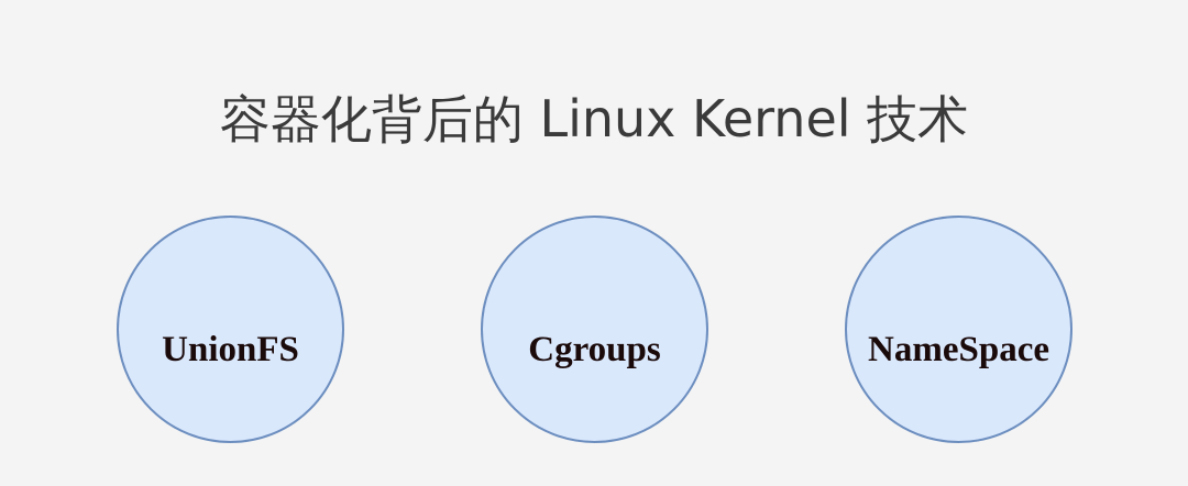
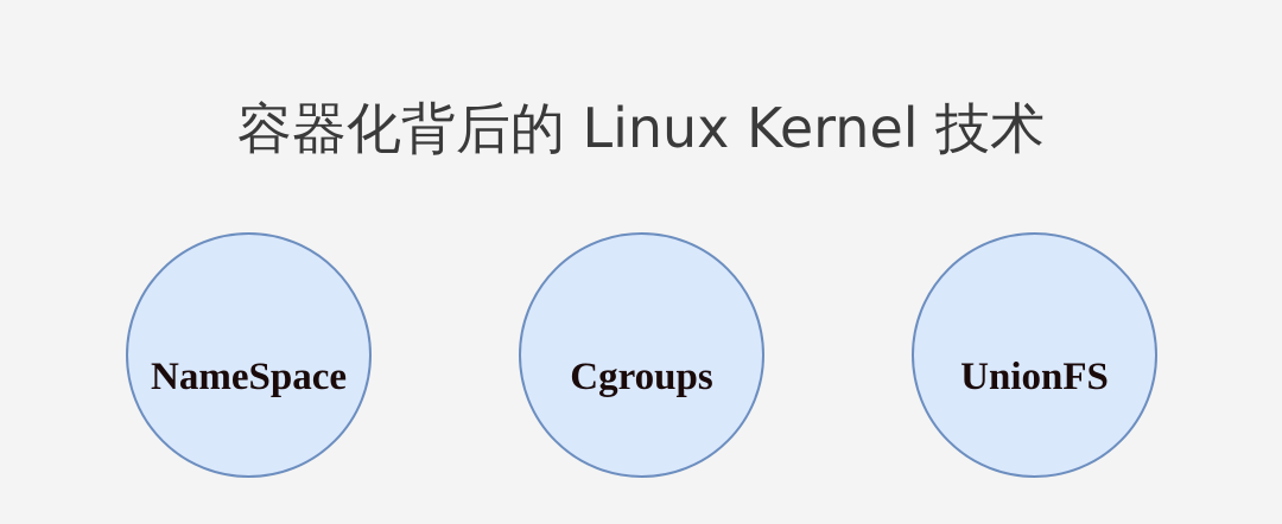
  容器化背后的 Linux Kernel 技术
- UnionFS
+ NameSpace
  Cgroups
- NameSpace
+ UnionFS
